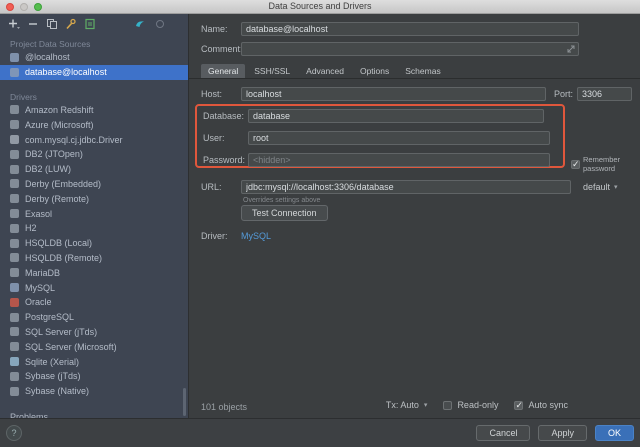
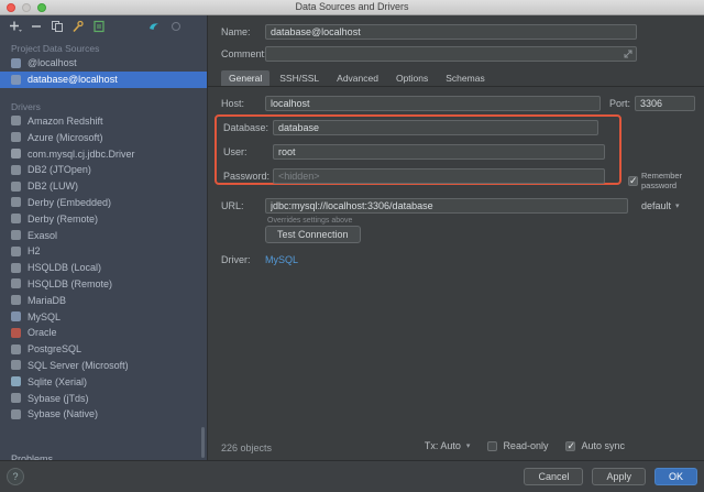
  Data Sources and Drivers
  Project Data Sources
  @localhost
  database@localhost
  Drivers
  Amazon Redshift
  Azure (Microsoft)
  com.mysql.cj.jdbc.Driver
  DB2 (JTOpen)
  DB2 (LUW)
  Derby (Embedded)
  Derby (Remote)
  Exasol
  H2
  HSQLDB (Local)
  HSQLDB (Remote)
  MariaDB
  MySQL
  Oracle
  PostgreSQL
- SQL Server (jTds)
  SQL Server (Microsoft)
  Sqlite (Xerial)
  Sybase (jTds)
  Sybase (Native)
  Problems
  Name:
  database@localhost
  Comment
  General
  SSH/SSL
  Advanced
  Options
  Schemas
  Host:
  localhost
  Port:
  3306
  Database:
  database
  User:
  root
  Password:
  <hidden>
  Remember password
  URL:
  jdbc:mysql://localhost:3306/database
  default
  Test Connection
  Driver:
  MySQL
- 101 objects
+ 226 objects
  Tx: Auto
  Read-only
  Auto sync
  ?
  Cancel
  Apply
  OK
